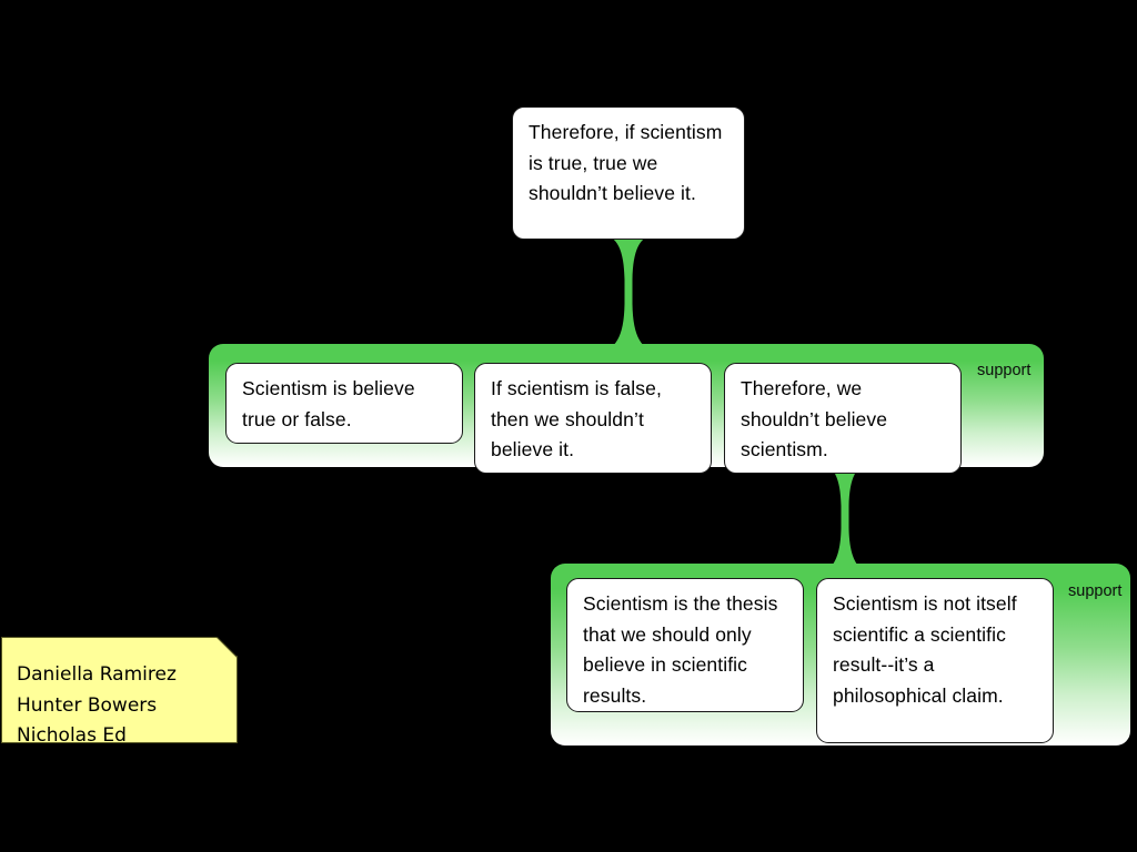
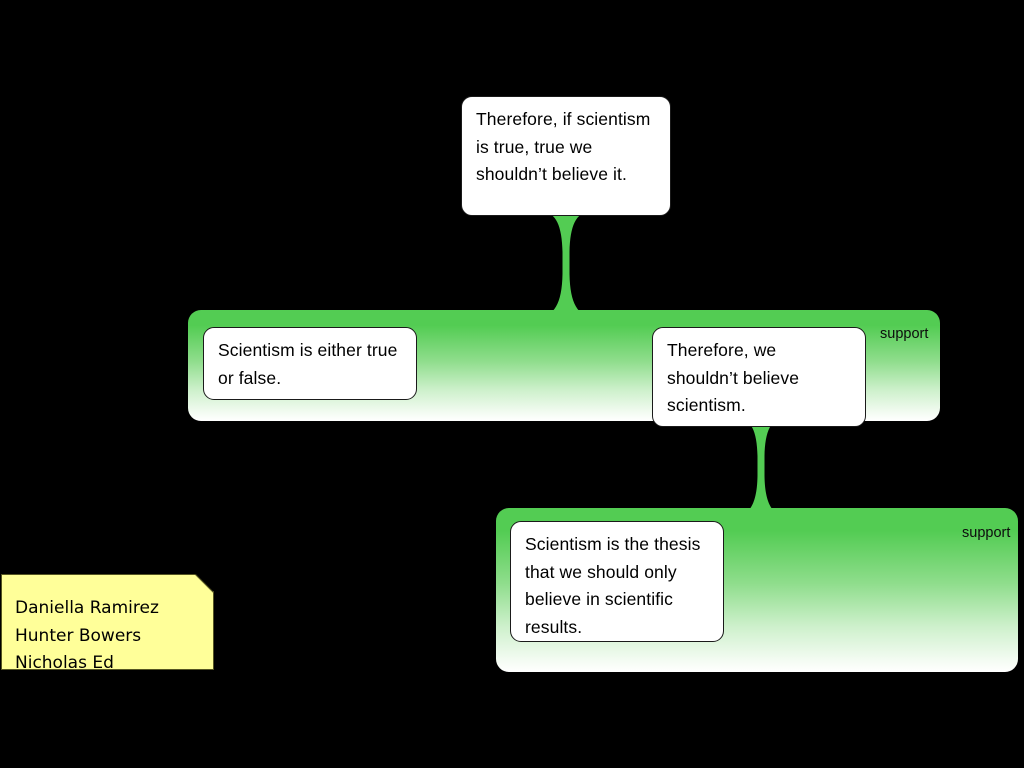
  Therefore, if scientism is true, true we shouldn’t believe it.
  support
- Scientism is believe true or false.
+ Scientism is either true or false.
- If scientism is false, then we shouldn’t believe it.
  Therefore, we shouldn’t believe scientism.
  support
  Scientism is the thesis that we should only believe in scientific results.
- Scientism is not itself scientific a scientific result--it’s a philosophical claim.
  Daniella Ramirez
  Hunter Bowers
  Nicholas Ed
